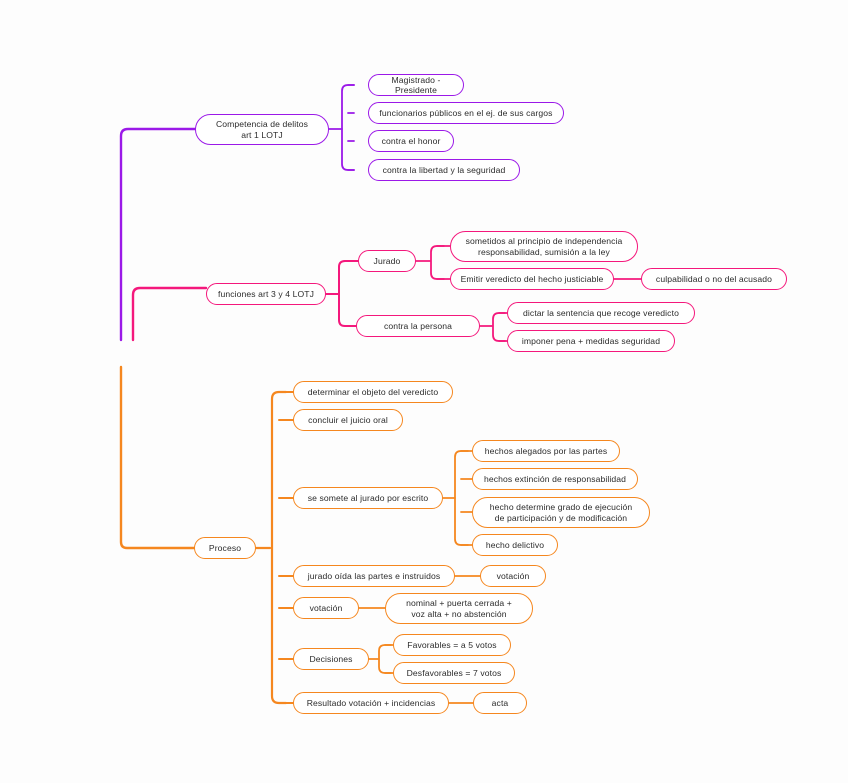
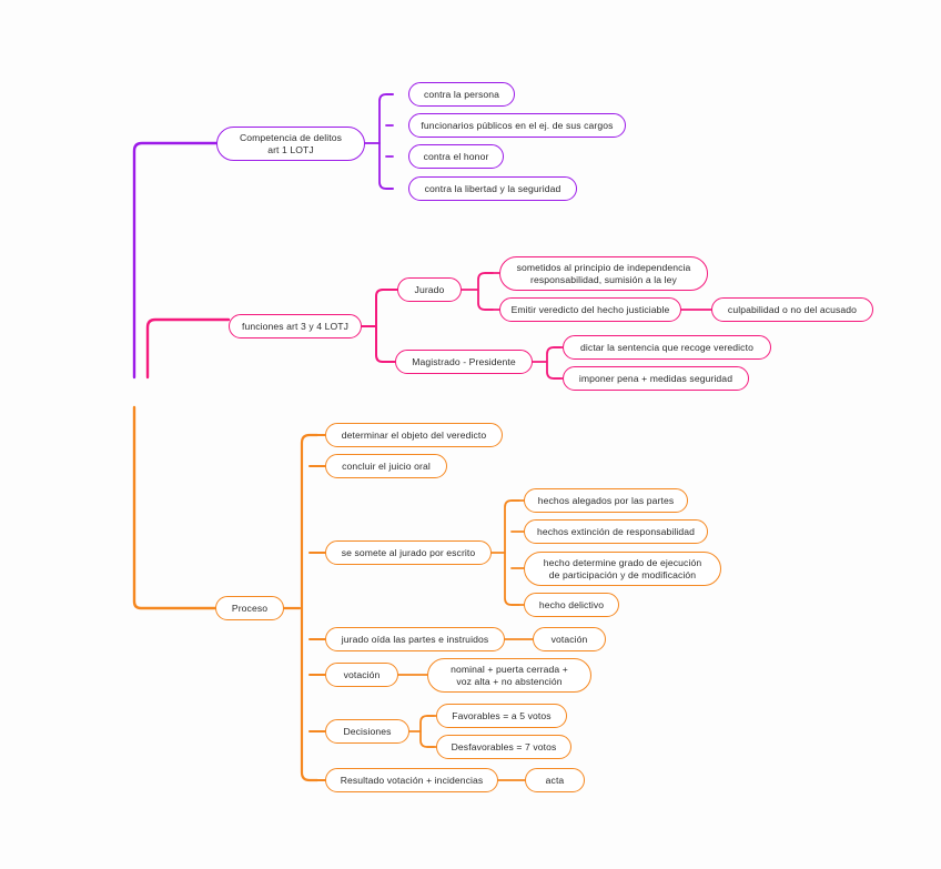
  Competencia de delitos
  art 1 LOTJ
- Magistrado - Presidente
+ contra la persona
  funcionarios públicos en el ej. de sus cargos
  contra el honor
  contra la libertad y la seguridad
  funciones art 3 y 4 LOTJ
  Jurado
  sometidos al principio de independencia
  responsabilidad, sumisión a la ley
  Emitir veredicto del hecho justiciable
  culpabilidad o no del acusado
- contra la persona
+ Magistrado - Presidente
  dictar la sentencia que recoge veredicto
  imponer pena + medidas seguridad
  Proceso
  determinar el objeto del veredicto
  concluir el juicio oral
  se somete al jurado por escrito
  hechos alegados por las partes
  hechos extinción de responsabilidad
  hecho determine grado de ejecución
  de participación y de modificación
  hecho delictivo
  jurado oída las partes e instruidos
  votación
  votación
  nominal + puerta cerrada +
  voz alta + no abstención
  Decisiones
  Favorables = a 5 votos
  Desfavorables = 7 votos
  Resultado votación + incidencias
  acta
